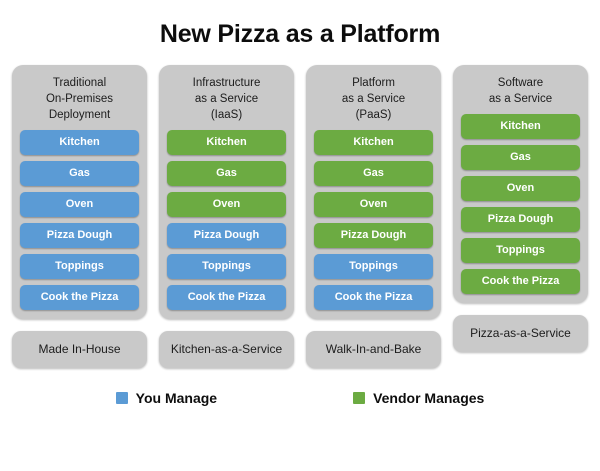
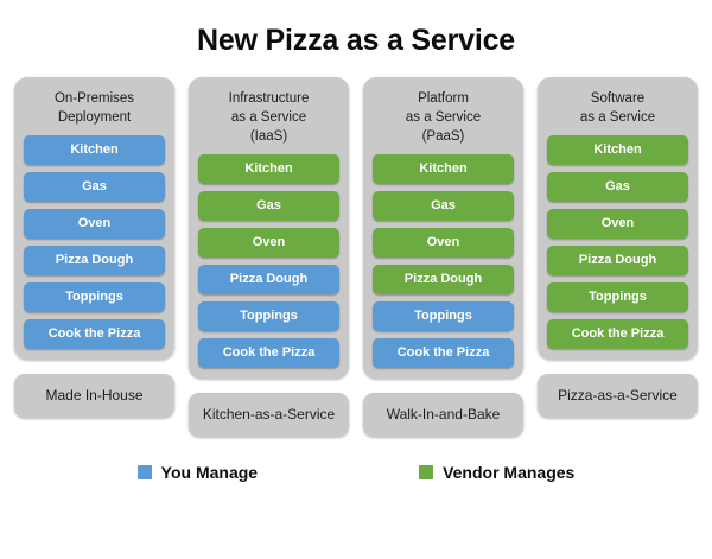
- New Pizza as a Platform
+ New Pizza as a Service
- Traditional
  On-Premises
  Deployment
  Kitchen
  Gas
  Oven
  Pizza Dough
  Toppings
  Cook the Pizza
  Made In-House
  Infrastructure
  as a Service
  (IaaS)
  Kitchen
  Gas
  Oven
  Pizza Dough
  Toppings
  Cook the Pizza
  Kitchen-as-a-Service
  Platform
  as a Service
  (PaaS)
  Kitchen
  Gas
  Oven
  Pizza Dough
  Toppings
  Cook the Pizza
  Walk-In-and-Bake
  Software
  as a Service
  Kitchen
  Gas
  Oven
  Pizza Dough
  Toppings
  Cook the Pizza
  Pizza-as-a-Service
  You Manage
  Vendor Manages
